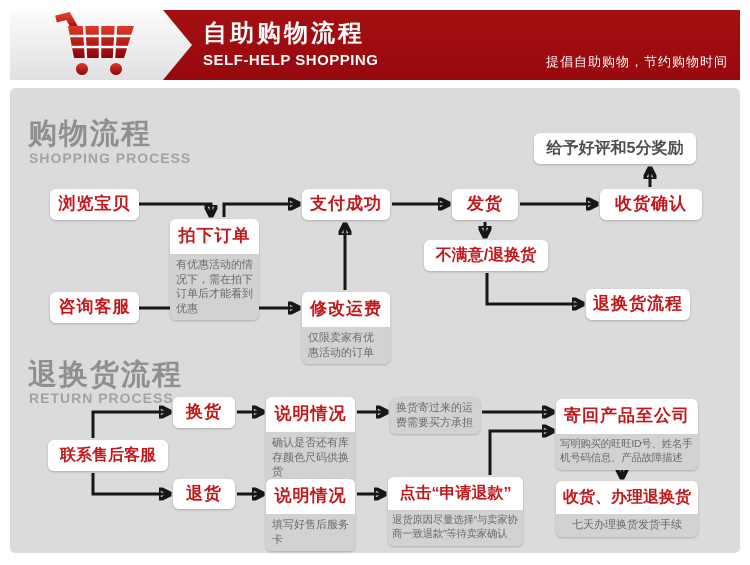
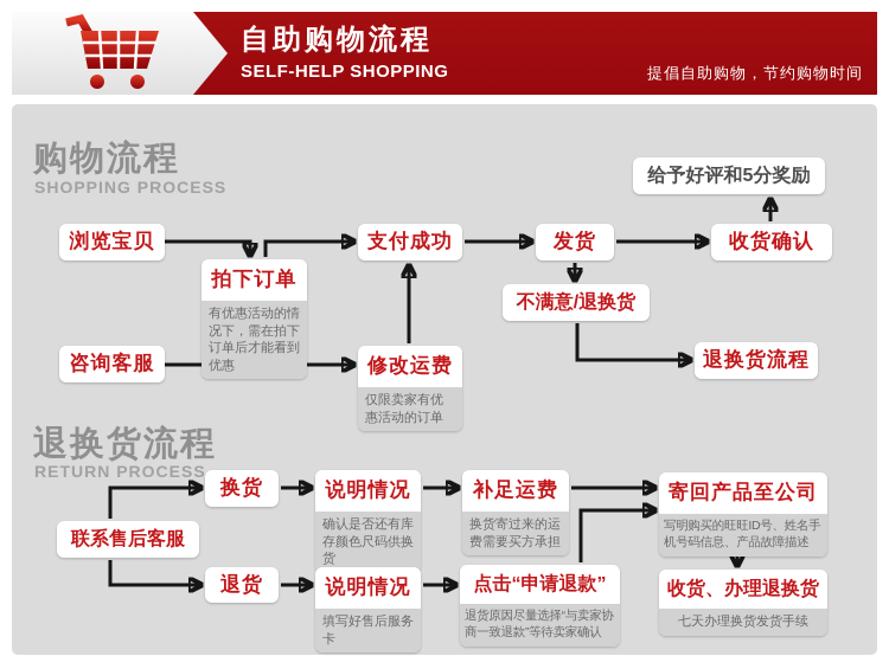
  自助购物流程
  SELF-HELP SHOPPING
  提倡自助购物，节约购物时间
  购物流程
  SHOPPING PROCESS
  退换货流程
  RETURN PROCESS
  浏览宝贝
  拍下订单
  有优惠活动的情况下，需在拍下订单后才能看到优惠
  咨询客服
  支付成功
  修改运费
  仅限卖家有优惠活动的订单
  发货
  收货确认
  给予好评和5分奖励
  不满意/退换货
  退换货流程
  联系售后客服
  换货
  说明情况
  确认是否还有库存颜色尺码供换货
+ 补足运费
  换货寄过来的运费需要买方承担
  寄回产品至公司
  写明购买的旺旺ID号、姓名手机号码信息、产品故障描述
  退货
  说明情况
  填写好售后服务卡
  点击“申请退款”
  退货原因尽量选择“与卖家协商一致退款”等待卖家确认
  收货、办理退换货
  七天办理换货发货手续
